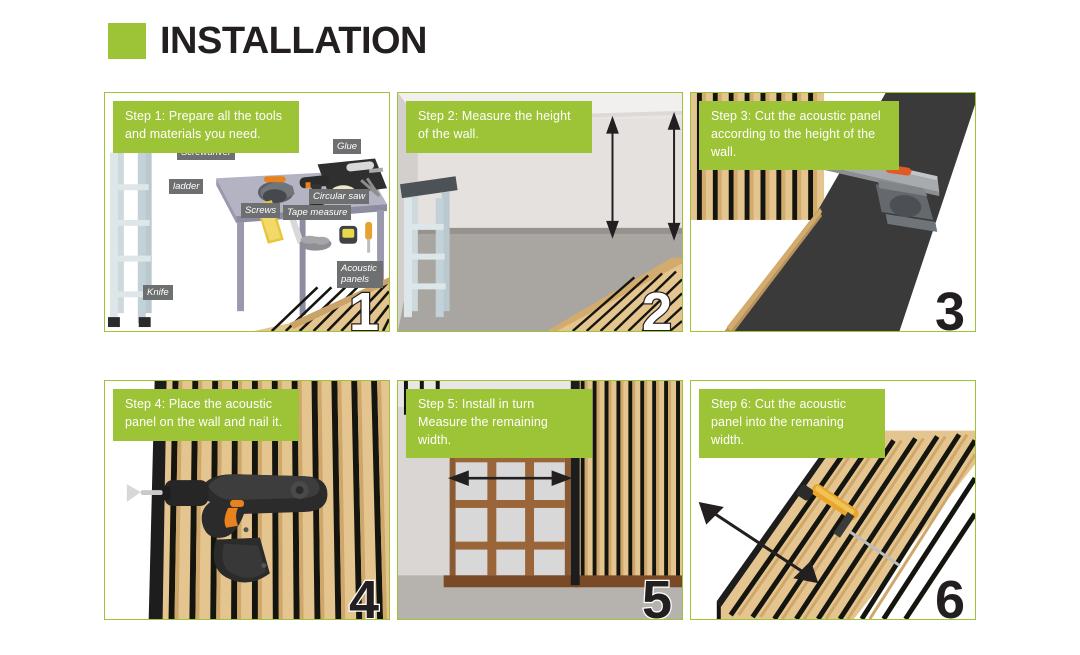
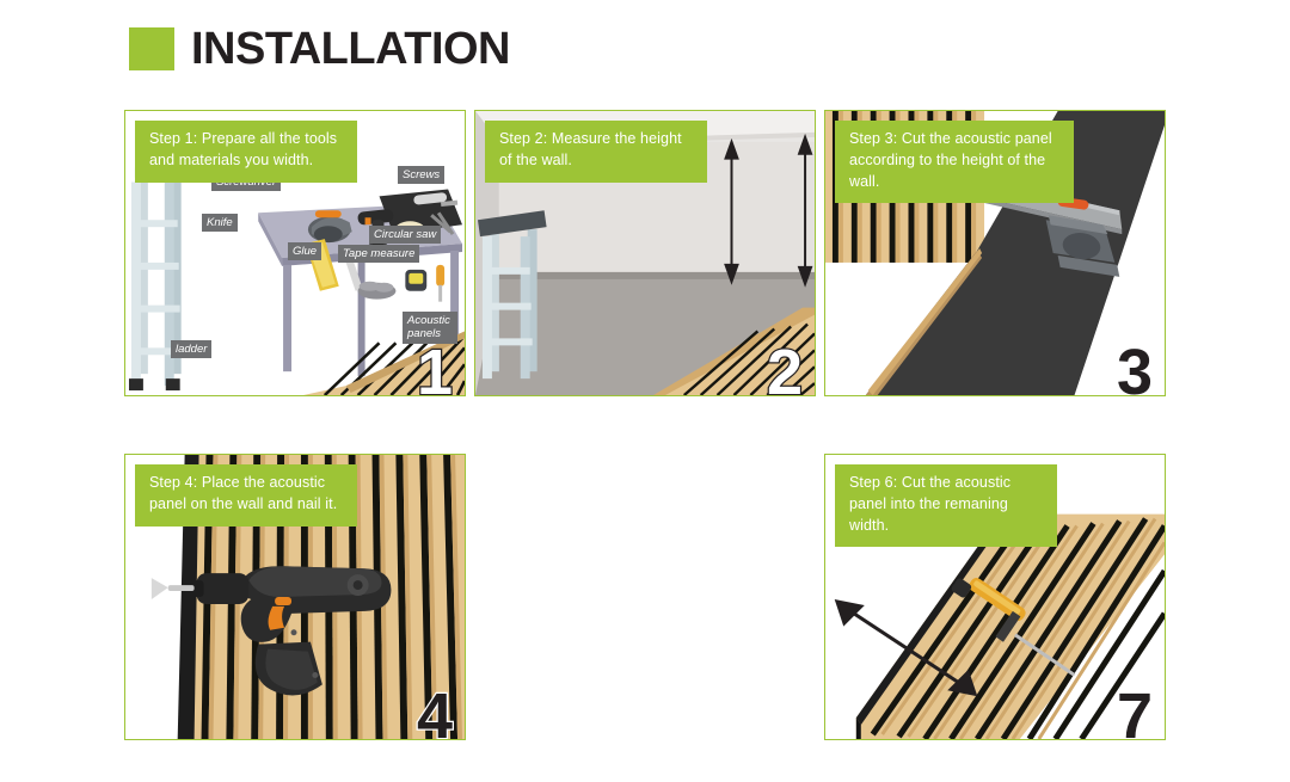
  INSTALLATION
- Step 1: Prepare all the tools and materials you need.
+ Step 1: Prepare all the tools and materials you width.
  Screwdriver
- ladder
+ Knife
- Screws
+ Glue
  Tape measure
  Circular saw
- Glue
+ Screws
- Knife
+ ladder
  Acoustic panels
  1
  Step 2: Measure the height of the wall.
  2
  Step 3: Cut the acoustic panel according to the height of the wall.
  3
  Step 4: Place the acoustic panel on the wall and nail it.
  4
- Step 5: Install in turn Measure the remaining width.
- 5
  Step 6: Cut the acoustic panel into the remaning width.
- 6
+ 7
